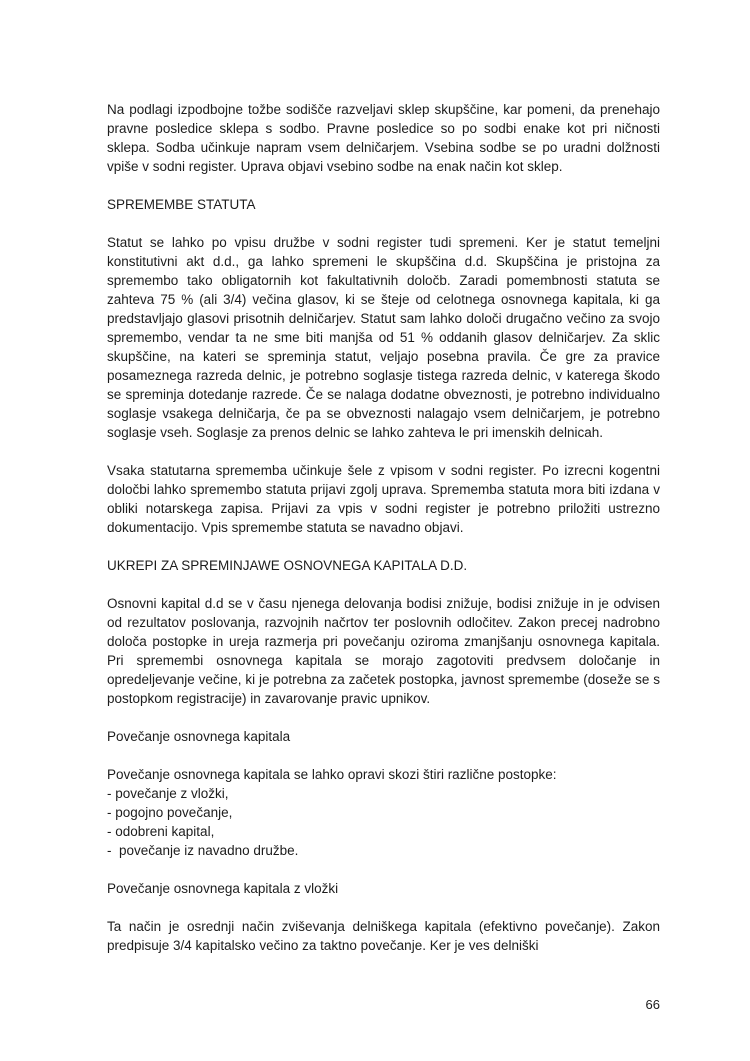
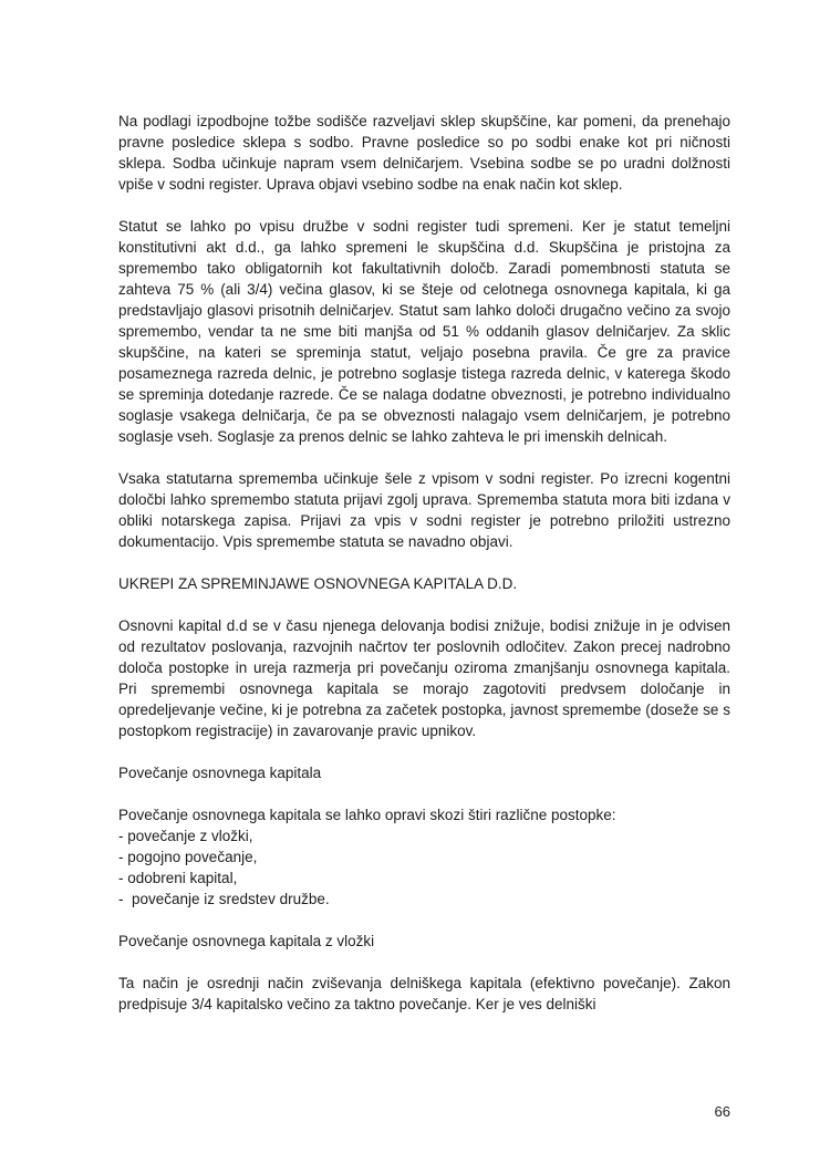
  Na podlagi izpodbojne tožbe sodišče razveljavi sklep skupščine, kar pomeni, da prenehajo pravne posledice sklepa s sodbo. Pravne posledice so po sodbi enake kot pri ničnosti sklepa. Sodba učinkuje napram vsem delničarjem. Vsebina sodbe se po uradni dolžnosti vpiše v sodni register. Uprava objavi vsebino sodbe na enak način kot sklep.
- SPREMEMBE STATUTA
  Statut se lahko po vpisu družbe v sodni register tudi spremeni. Ker je statut temeljni konstitutivni akt d.d., ga lahko spremeni le skupščina d.d. Skupščina je pristojna za spremembo tako obligatornih kot fakultativnih določb. Zaradi pomembnosti statuta se zahteva 75 % (ali 3/4) večina glasov, ki se šteje od celotnega osnovnega kapitala, ki ga predstavljajo glasovi prisotnih delničarjev. Statut sam lahko določi drugačno večino za svojo spremembo, vendar ta ne sme biti manjša od 51 % oddanih glasov delničarjev. Za sklic skupščine, na kateri se spreminja statut, veljajo posebna pravila. Če gre za pravice posameznega razreda delnic, je potrebno soglasje tistega razreda delnic, v katerega škodo se spreminja dotedanje razrede. Če se nalaga dodatne obveznosti, je potrebno individualno soglasje vsakega delničarja, če pa se obveznosti nalagajo vsem delničarjem, je potrebno soglasje vseh. Soglasje za prenos delnic se lahko zahteva le pri imenskih delnicah.
  Vsaka statutarna sprememba učinkuje šele z vpisom v sodni register. Po izrecni kogentni določbi lahko spremembo statuta prijavi zgolj uprava. Sprememba statuta mora biti izdana v obliki notarskega zapisa. Prijavi za vpis v sodni register je potrebno priložiti ustrezno dokumentacijo. Vpis spremembe statuta se navadno objavi.
  UKREPI ZA SPREMINJAWE OSNOVNEGA KAPITALA D.D.
  Osnovni kapital d.d se v času njenega delovanja bodisi znižuje, bodisi znižuje in je odvisen od rezultatov poslovanja, razvojnih načrtov ter poslovnih odločitev. Zakon precej nadrobno določa postopke in ureja razmerja pri povečanju oziroma zmanjšanju osnovnega kapitala. Pri spremembi osnovnega kapitala se morajo zagotoviti predvsem določanje in opredeljevanje večine, ki je potrebna za začetek postopka, javnost spremembe (doseže se s postopkom registracije) in zavarovanje pravic upnikov.
  Povečanje osnovnega kapitala
  Povečanje osnovnega kapitala se lahko opravi skozi štiri različne postopke:
  - povečanje z vložki,
  - pogojno povečanje,
  - odobreni kapital,
- - povečanje iz navadno družbe.
+ - povečanje iz sredstev družbe.
  Povečanje osnovnega kapitala z vložki
  Ta način je osrednji način zviševanja delniškega kapitala (efektivno povečanje). Zakon predpisuje 3/4 kapitalsko večino za taktno povečanje. Ker je ves delniški
  66
